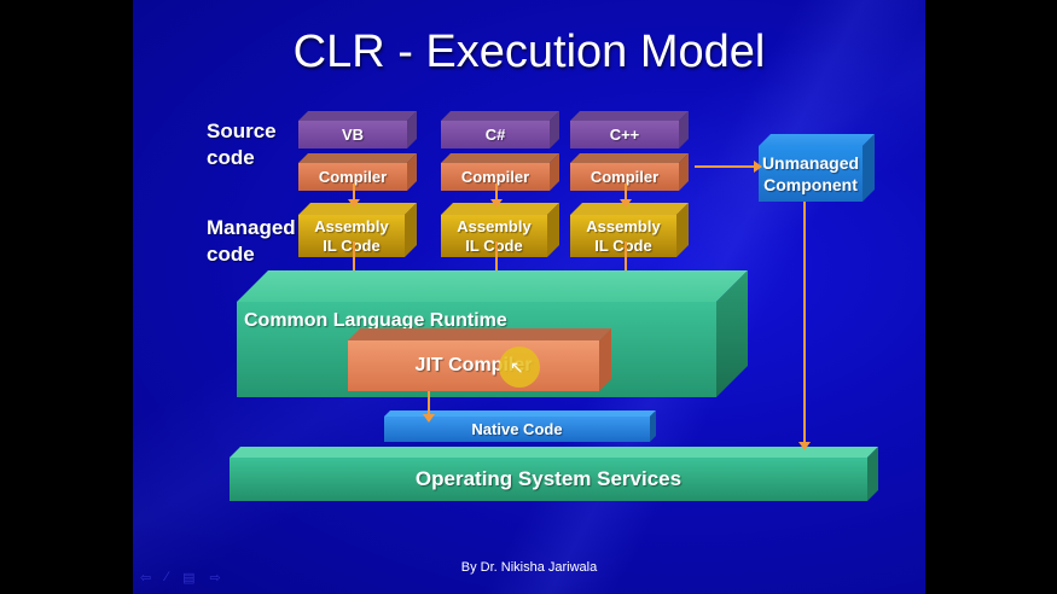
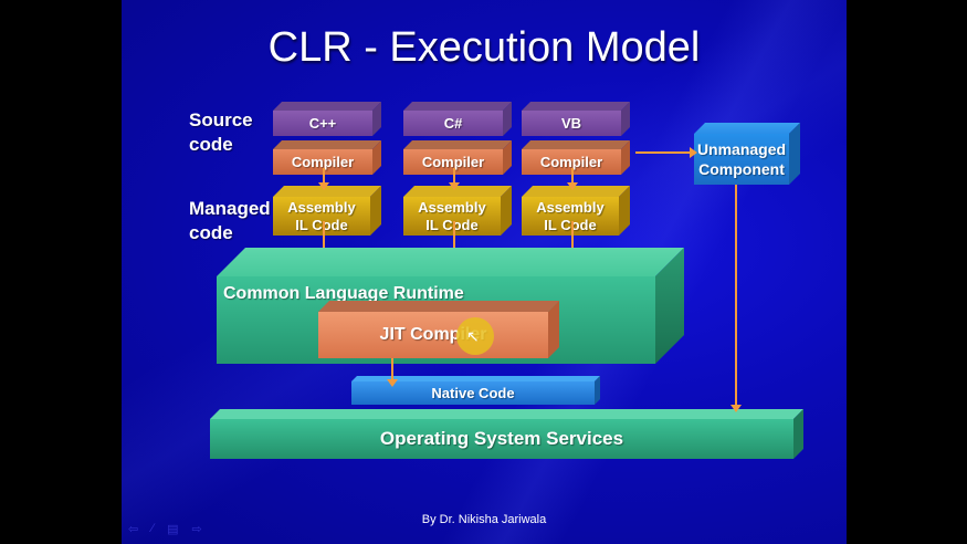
  CLR - Execution Model
  Source
  code
  Managed
  code
- VB
+ C++
  Compiler
  Assembly
  IL Code
  C#
  Compiler
  Assembly
  IL Code
- C++
+ VB
  Compiler
  Assembly
  IL Code
  Unmanaged
  Component
  Common Language Runtime
  JIT Compiler
  ↖
  Native Code
  Operating System Services
  By Dr. Nikisha Jariwala
  ⇦
  ∕
  ▤
  ⇨
